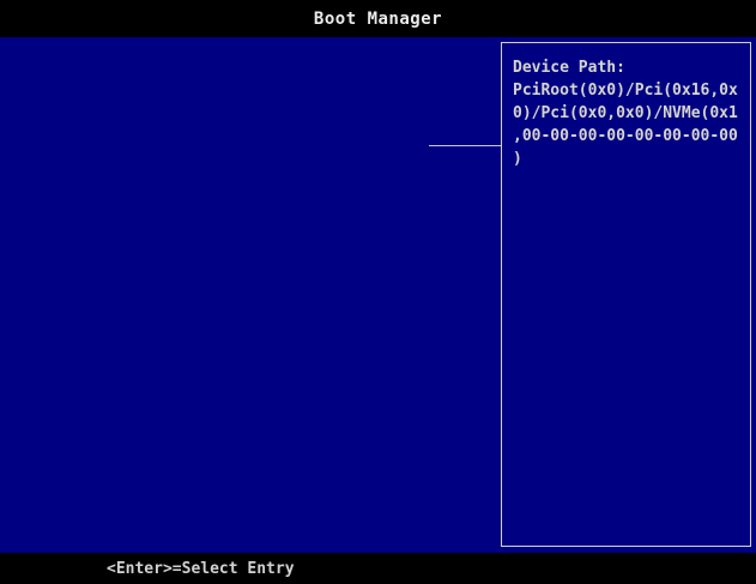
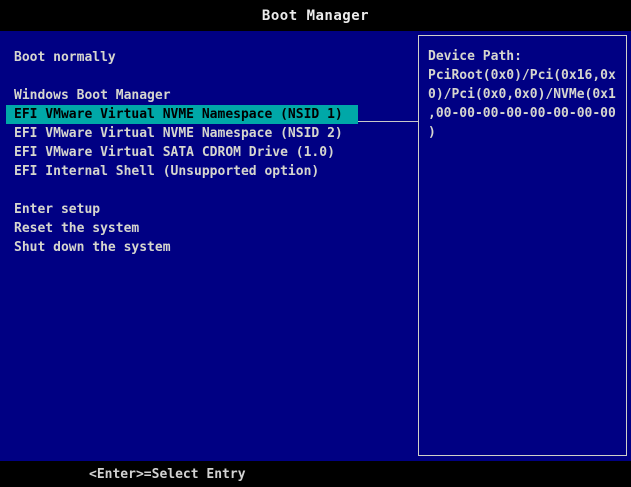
  Boot Manager
+ Boot normally
+ Windows Boot Manager
+ EFI VMware Virtual NVME Namespace (NSID 1)
+ EFI VMware Virtual NVME Namespace (NSID 2)
+ EFI VMware Virtual SATA CDROM Drive (1.0)
+ EFI Internal Shell (Unsupported option)
+ Enter setup
+ Reset the system
+ Shut down the system
  Device Path:
  PciRoot(0x0)/Pci(0x16,0x
  0)/Pci(0x0,0x0)/NVMe(0x1
  ,00-00-00-00-00-00-00-00
  )
  <Enter>=Select Entry
